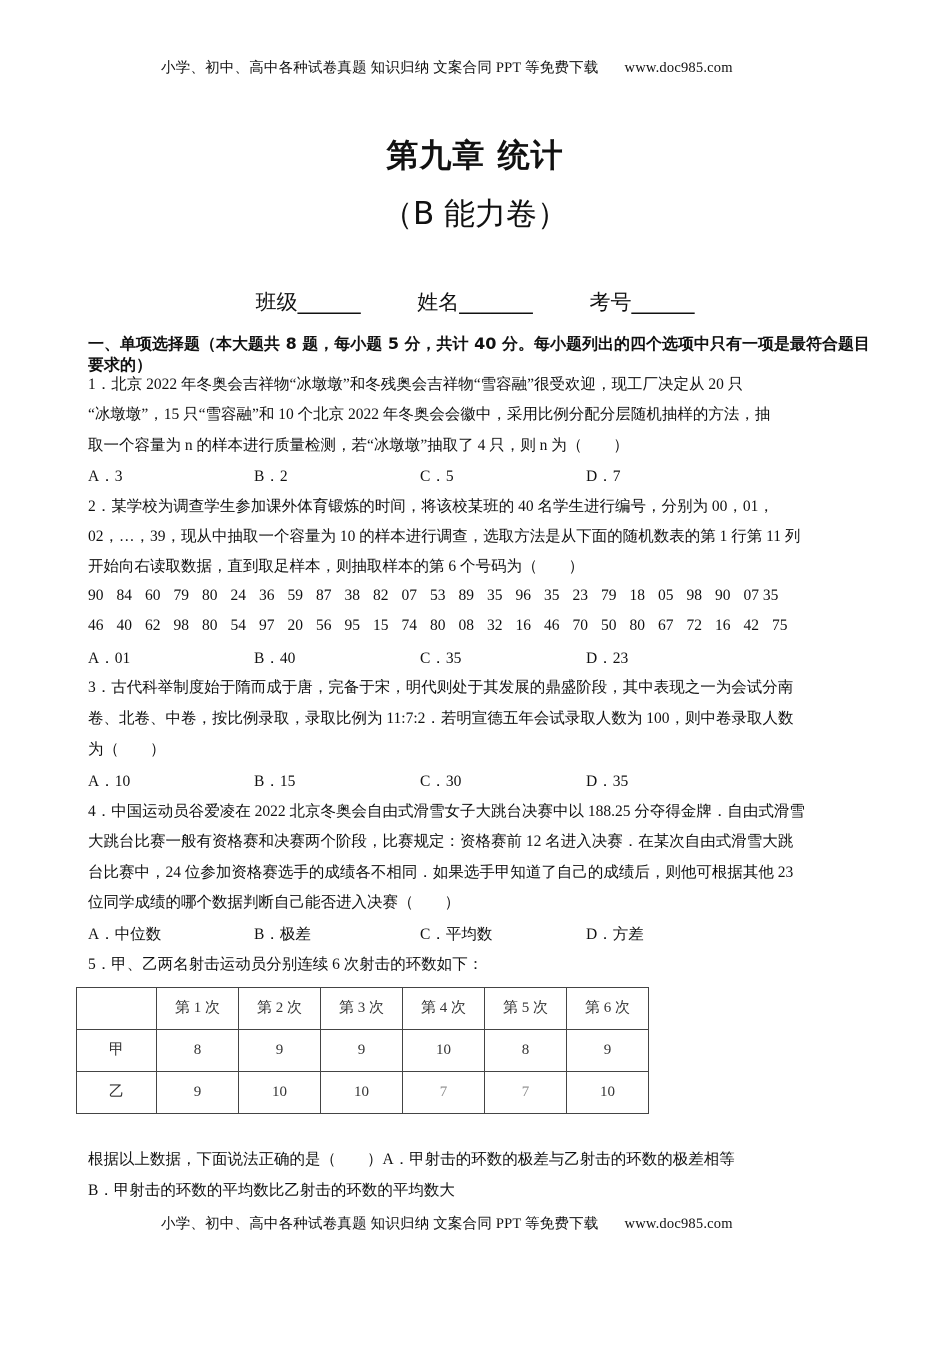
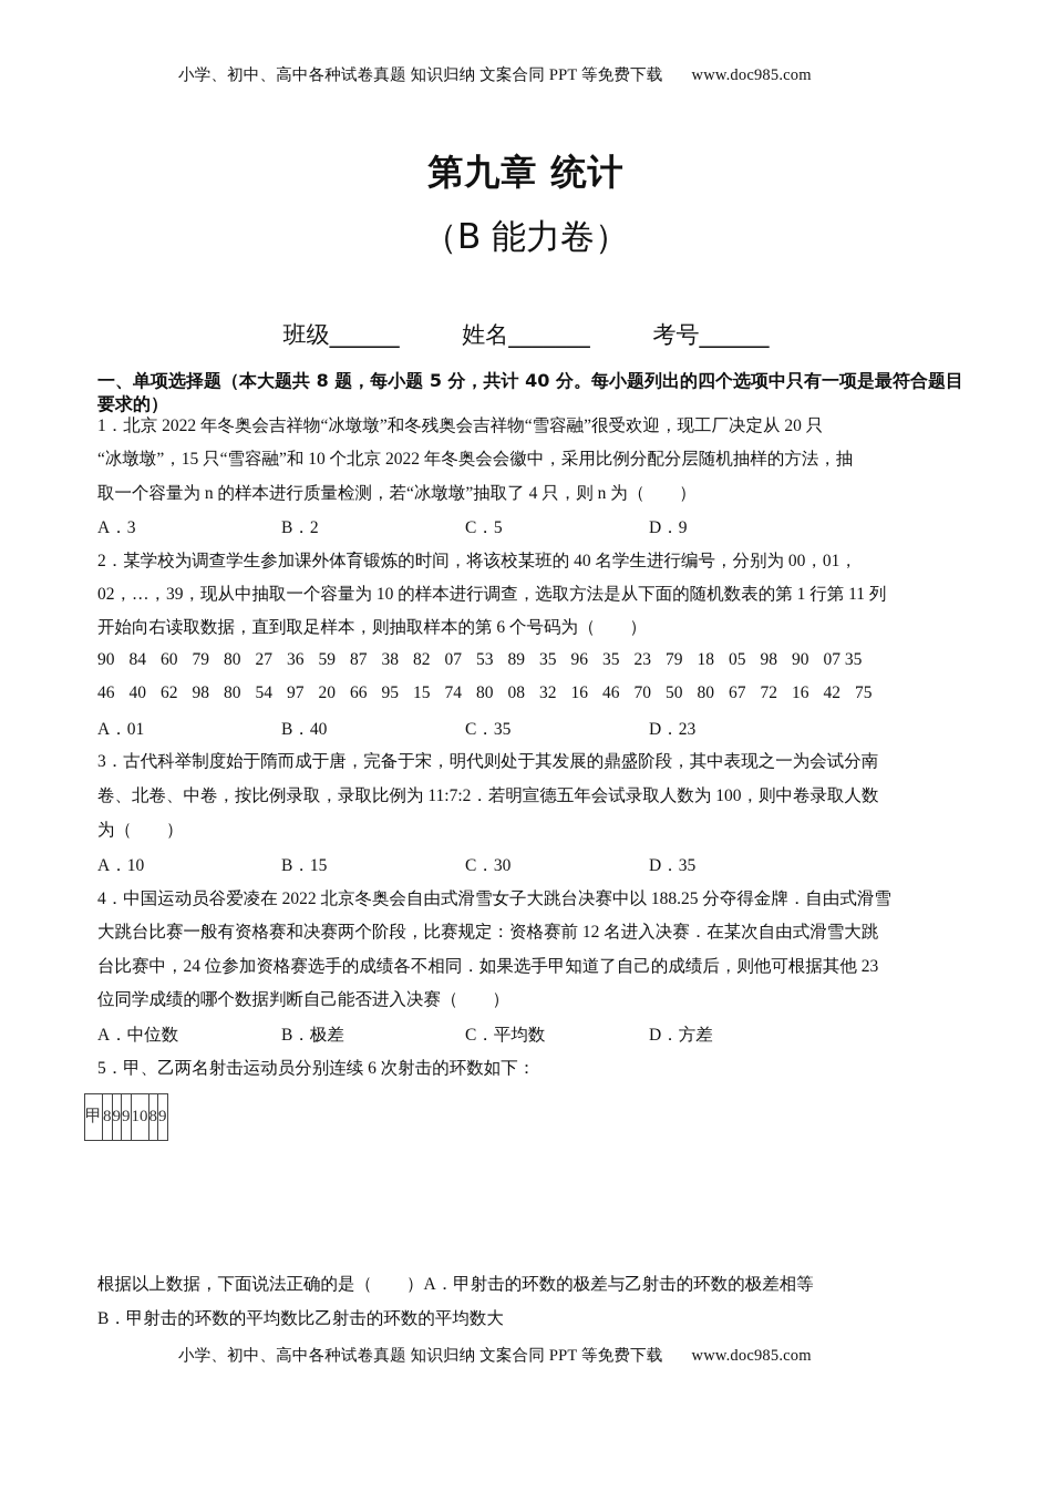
  小学、初中、高中各种试卷真题 知识归纳 文案合同 PPT 等免费下载 www.doc985.com
  第九章 统计
  （B 能力卷）
  班级______ 姓名_______ 考号______
  一、单项选择题（本大题共 8 题，每小题 5 分，共计 40 分。每小题列出的四个选项中只有一项是最符合题目要求的）
  1．北京 2022 年冬奥会吉祥物“冰墩墩”和冬残奥会吉祥物“雪容融”很受欢迎，现工厂决定从 20 只
  “冰墩墩”，15 只“雪容融”和 10 个北京 2022 年冬奥会会徽中，采用比例分配分层随机抽样的方法，抽
  取一个容量为 n 的样本进行质量检测，若“冰墩墩”抽取了 4 只，则 n 为（ ）
  A．3
  B．2
  C．5
- D．7
+ D．9
  2．某学校为调查学生参加课外体育锻炼的时间，将该校某班的 40 名学生进行编号，分别为 00，01，
  02，…，39，现从中抽取一个容量为 10 的样本进行调查，选取方法是从下面的随机数表的第 1 行第 11 列
  开始向右读取数据，直到取足样本，则抽取样本的第 6 个号码为（ ）
- 90 84 60 79 80 24 36 59 87 38 82 07 53 89 35 96 35 23 79 18 05 98 90 07 35
+ 90 84 60 79 80 27 36 59 87 38 82 07 53 89 35 96 35 23 79 18 05 98 90 07 35
- 46 40 62 98 80 54 97 20 56 95 15 74 80 08 32 16 46 70 50 80 67 72 16 42 75
+ 46 40 62 98 80 54 97 20 66 95 15 74 80 08 32 16 46 70 50 80 67 72 16 42 75
  A．01
  B．40
  C．35
  D．23
  3．古代科举制度始于隋而成于唐，完备于宋，明代则处于其发展的鼎盛阶段，其中表现之一为会试分南
  卷、北卷、中卷，按比例录取，录取比例为 11:7:2．若明宣德五年会试录取人数为 100，则中卷录取人数
  为（ ）
  A．10
  B．15
  C．30
  D．35
  4．中国运动员谷爱凌在 2022 北京冬奥会自由式滑雪女子大跳台决赛中以 188.25 分夺得金牌．自由式滑雪
  大跳台比赛一般有资格赛和决赛两个阶段，比赛规定：资格赛前 12 名进入决赛．在某次自由式滑雪大跳
  台比赛中，24 位参加资格赛选手的成绩各不相同．如果选手甲知道了自己的成绩后，则他可根据其他 23
  位同学成绩的哪个数据判断自己能否进入决赛（ ）
  A．中位数
  B．极差
  C．平均数
  D．方差
  5．甲、乙两名射击运动员分别连续 6 次射击的环数如下：
- 	第 1 次	第 2 次	第 3 次	第 4 次	第 5 次	第 6 次
  甲	8	9	9	10	8	9
- 乙	9	10	10	7	7	10
  根据以上数据，下面说法正确的是（ ）A．甲射击的环数的极差与乙射击的环数的极差相等
  B．甲射击的环数的平均数比乙射击的环数的平均数大
  小学、初中、高中各种试卷真题 知识归纳 文案合同 PPT 等免费下载 www.doc985.com
